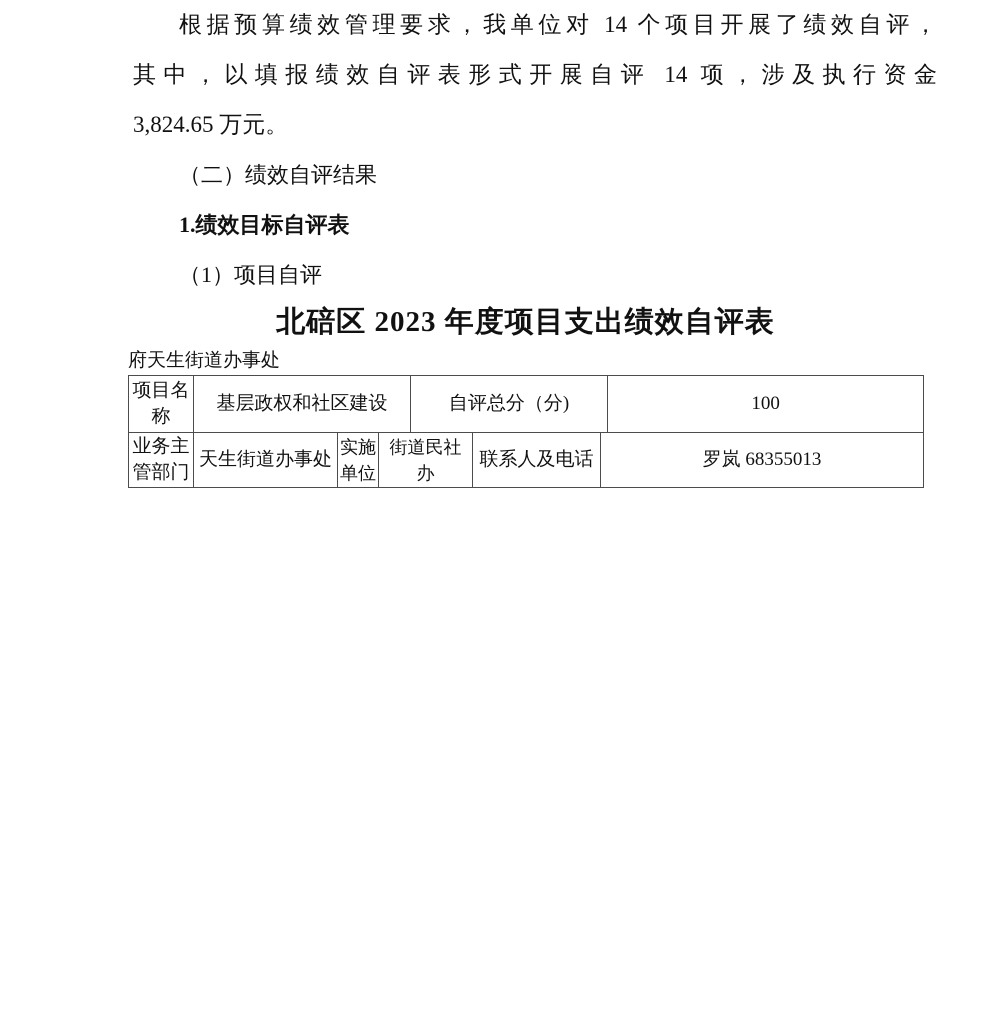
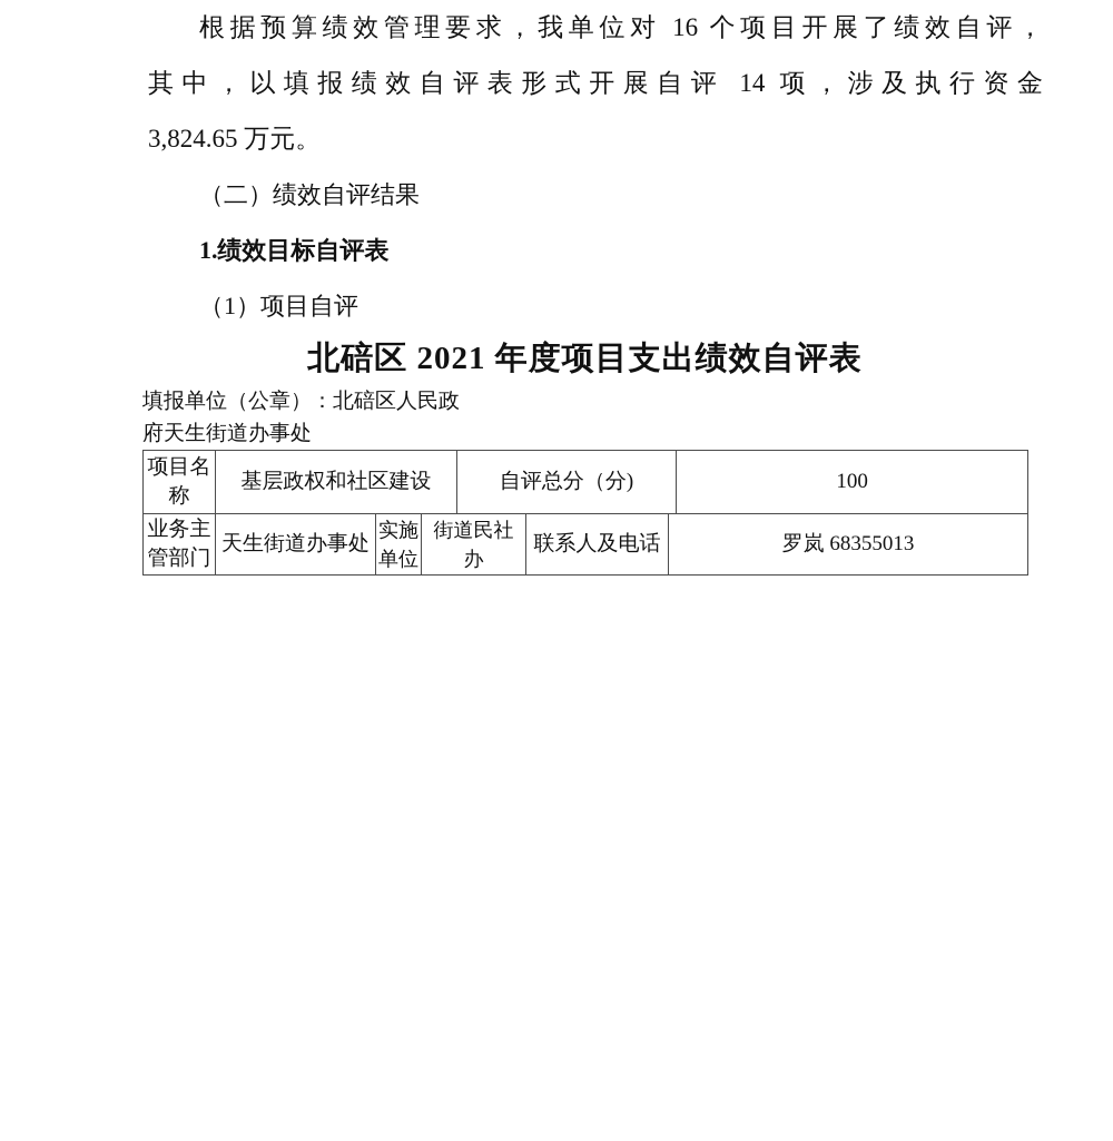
- 根据预算绩效管理要求，我单位对 14 个项目开展了绩效自评，
+ 根据预算绩效管理要求，我单位对 16 个项目开展了绩效自评，
  其中，以填报绩效自评表形式开展自评 14 项，涉及执行资金
  3,824.65 万元。
  （二）绩效自评结果
  1.绩效目标自评表
  （1）项目自评
- 北碚区 2023 年度项目支出绩效自评表
+ 北碚区 2021 年度项目支出绩效自评表
+ 填报单位（公章）：北碚区人民政
  府天生街道办事处
  项目名称	基层政权和社区建设	自评总分（分)	100
  业务主管部门	天生街道办事处	实施单位	街道民社办	联系人及电话	罗岚 68355013
